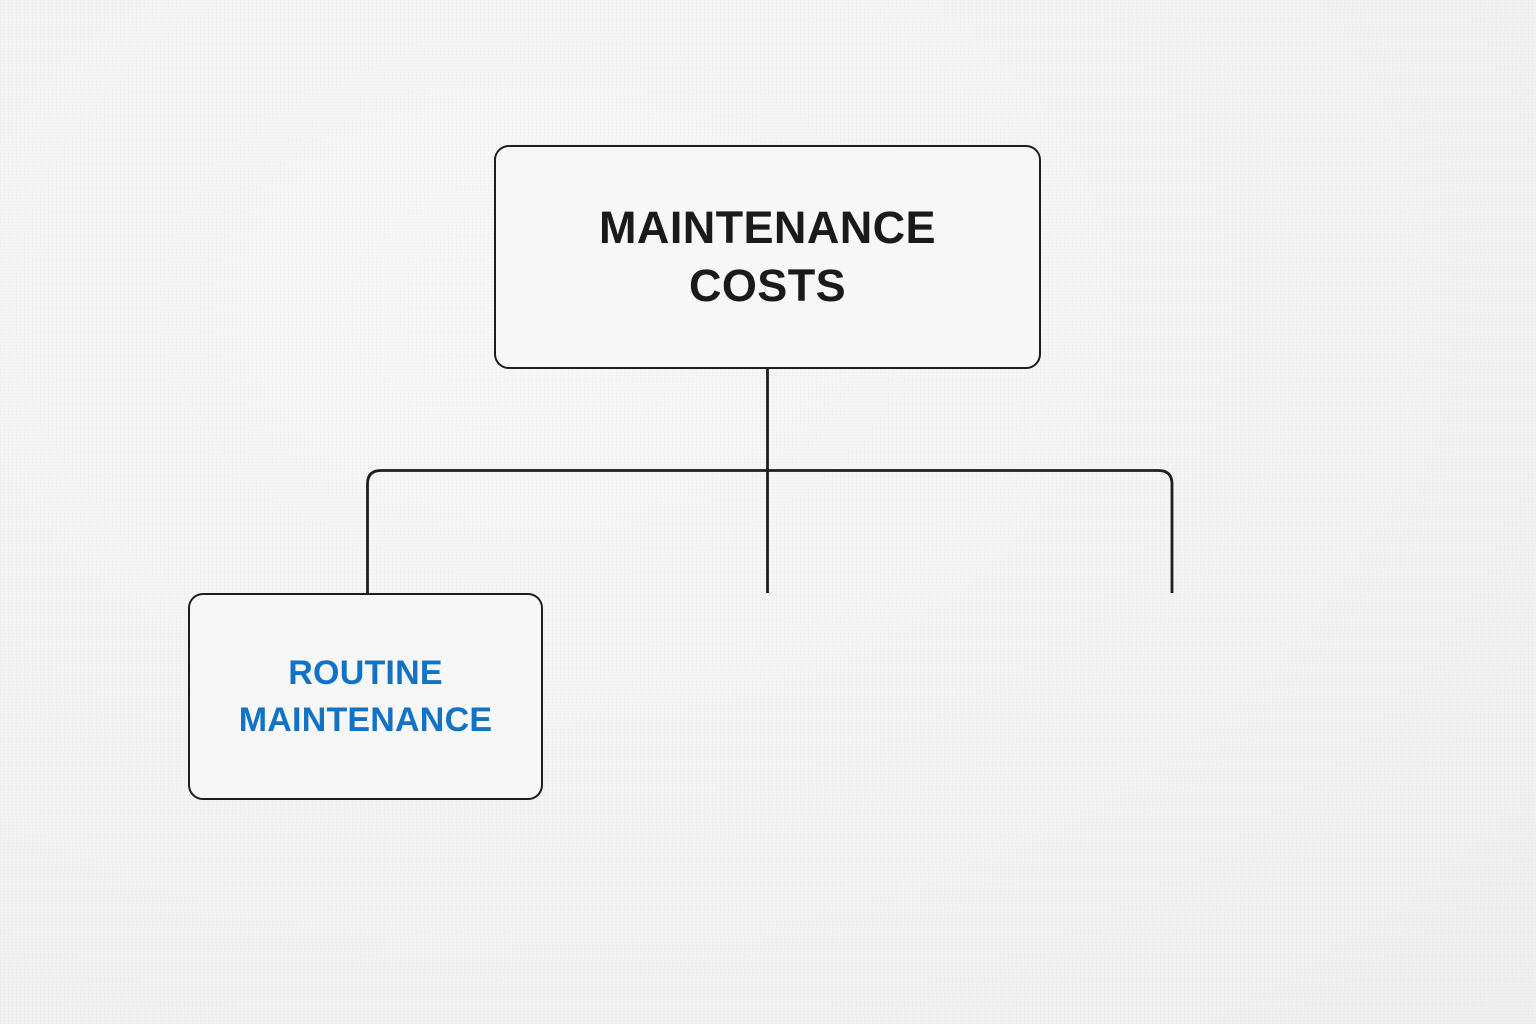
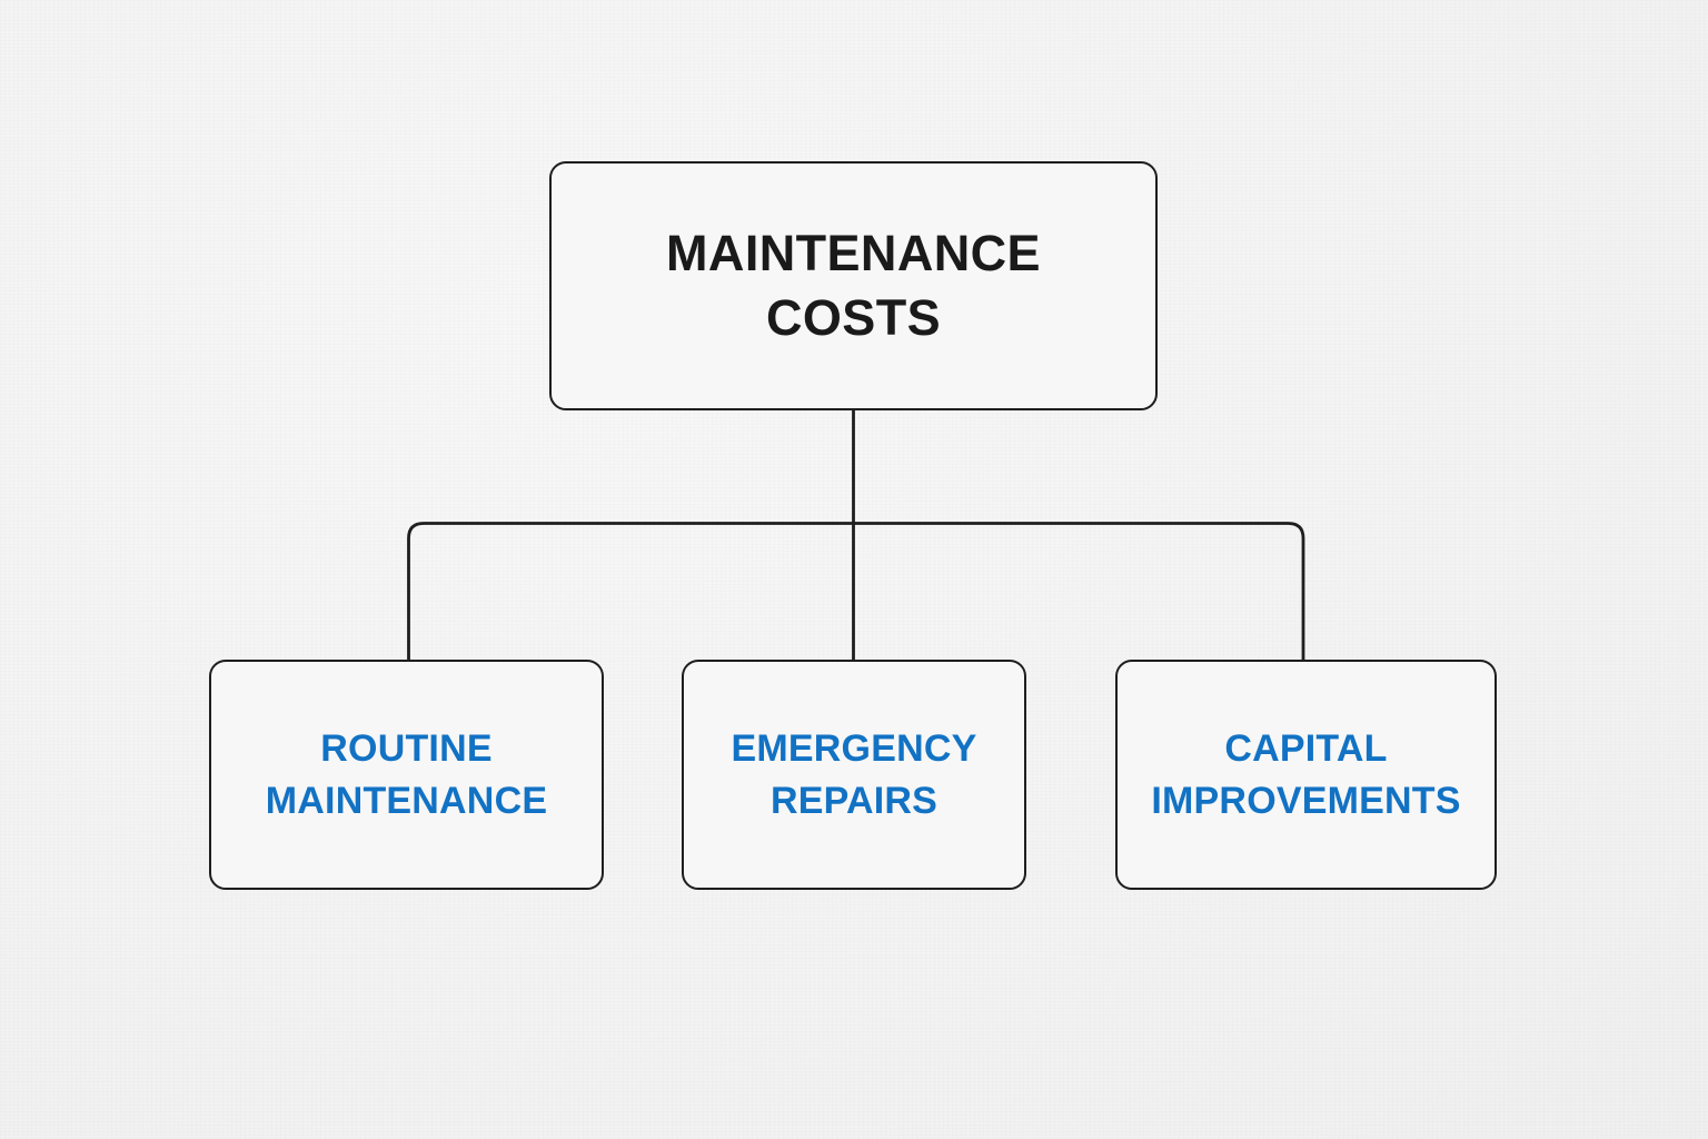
  MAINTENANCE
  COSTS
  ROUTINE
  MAINTENANCE
+ EMERGENCY
+ REPAIRS
+ CAPITAL
+ IMPROVEMENTS
